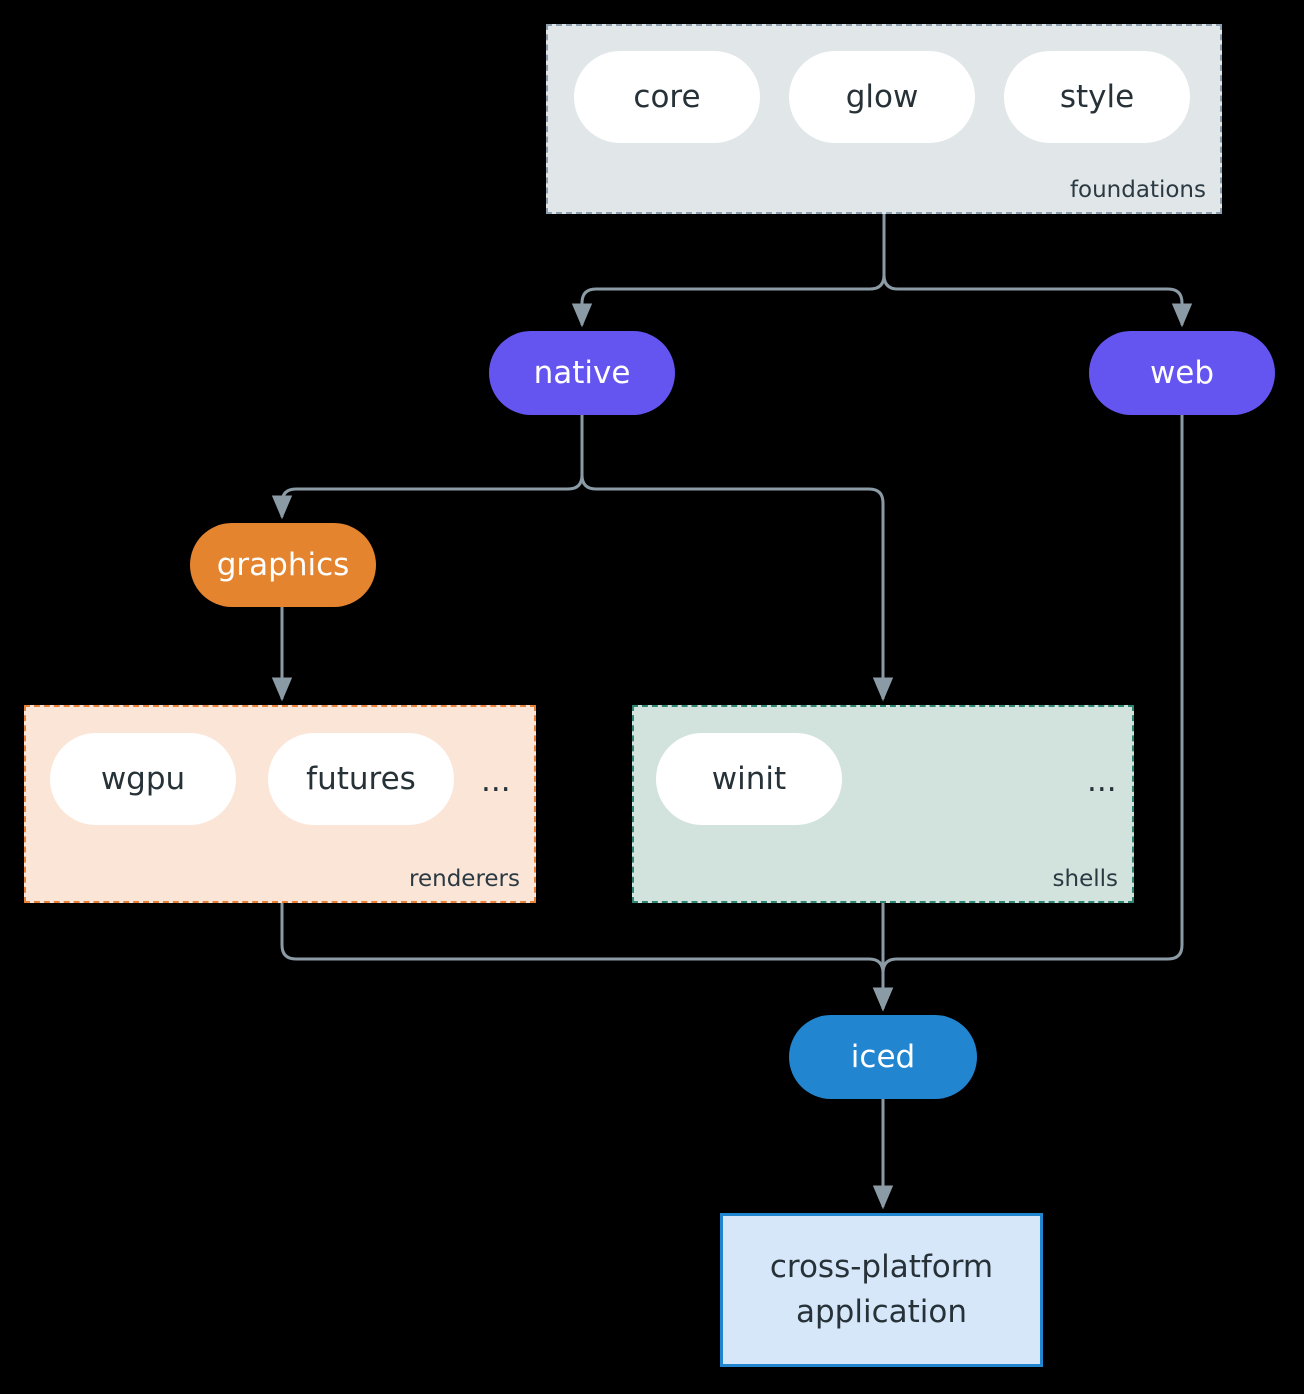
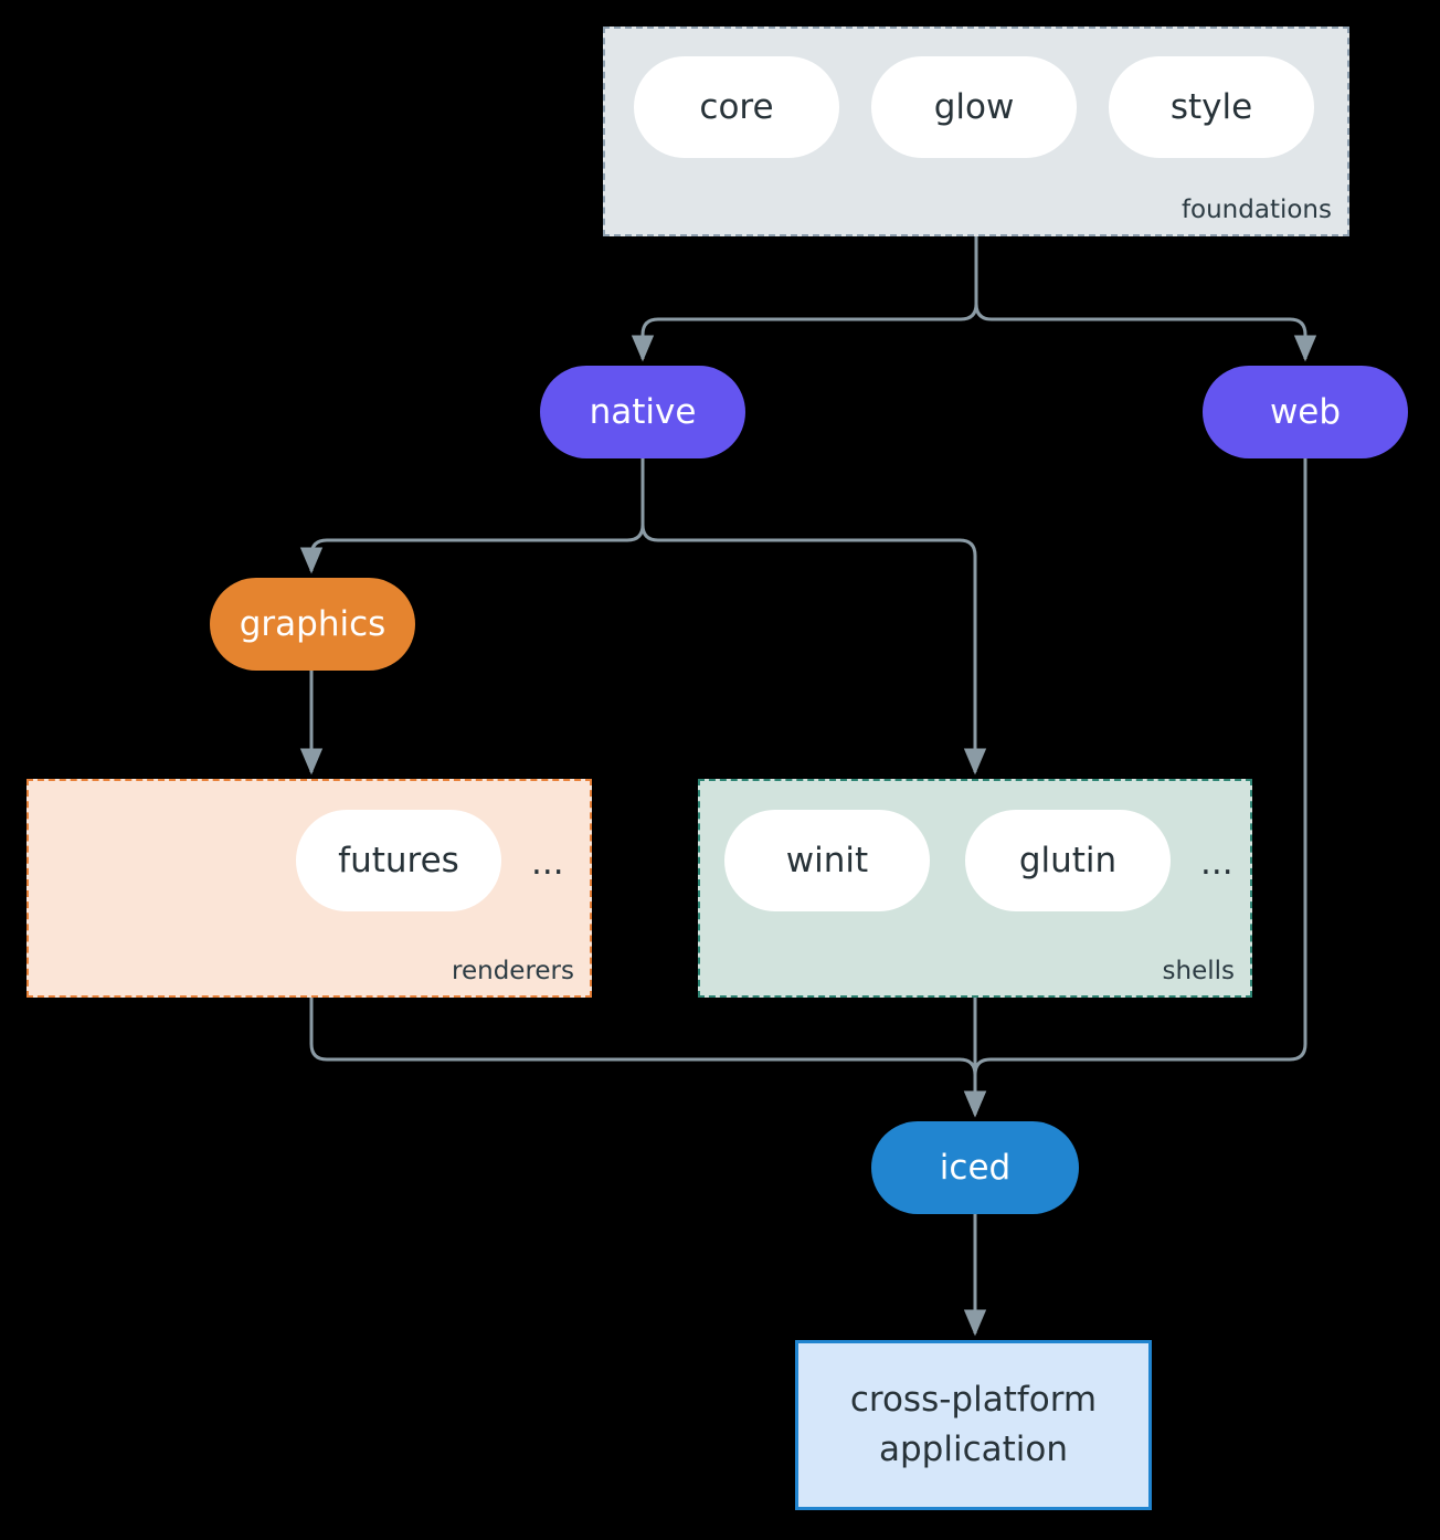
  foundations
  core
  glow
  style
  renderers
- wgpu
  futures
  ...
  shells
  winit
+ glutin
  ...
  native
  web
  graphics
  iced
  cross-platform
  application
